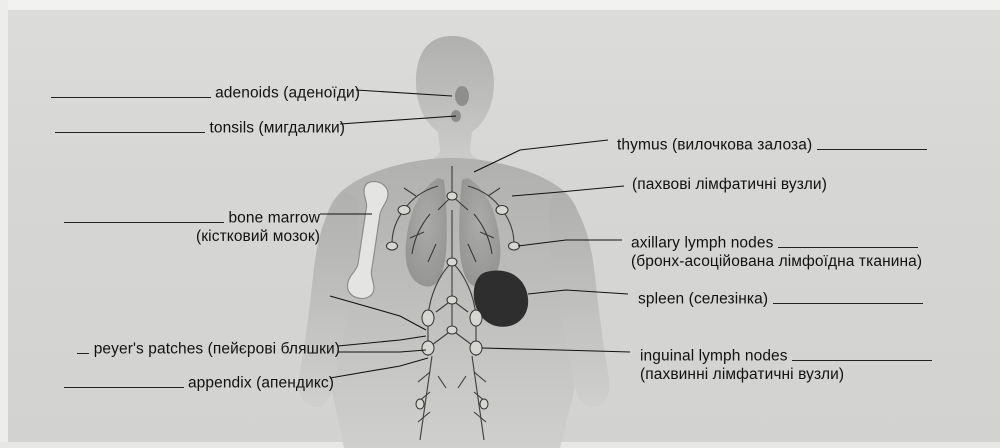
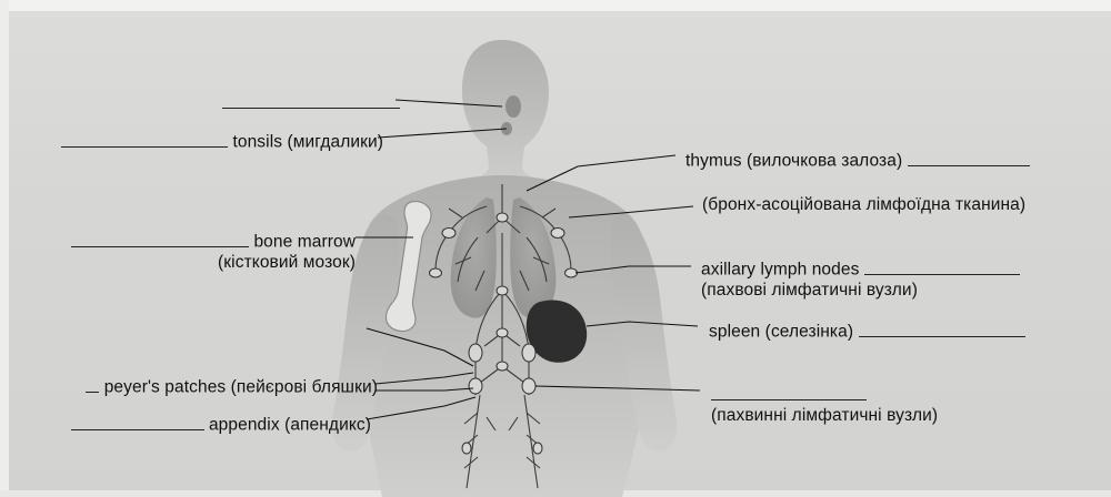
- adenoids (аденоїди)
  tonsils (мигдалики)
  bone marrow
  (кістковий мозок)
  peyer's patches (пейєрові бляшки)
  appendix (апендикс)
  thymus (вилочкова залоза)
- (пахвові лімфатичні вузли)
+ (бронх-асоційована лімфоїдна тканина)
  axillary lymph nodes
- (бронх-асоційована лімфоїдна тканина)
+ (пахвові лімфатичні вузли)
  spleen (селезінка)
- inguinal lymph nodes
  (пахвинні лімфатичні вузли)
